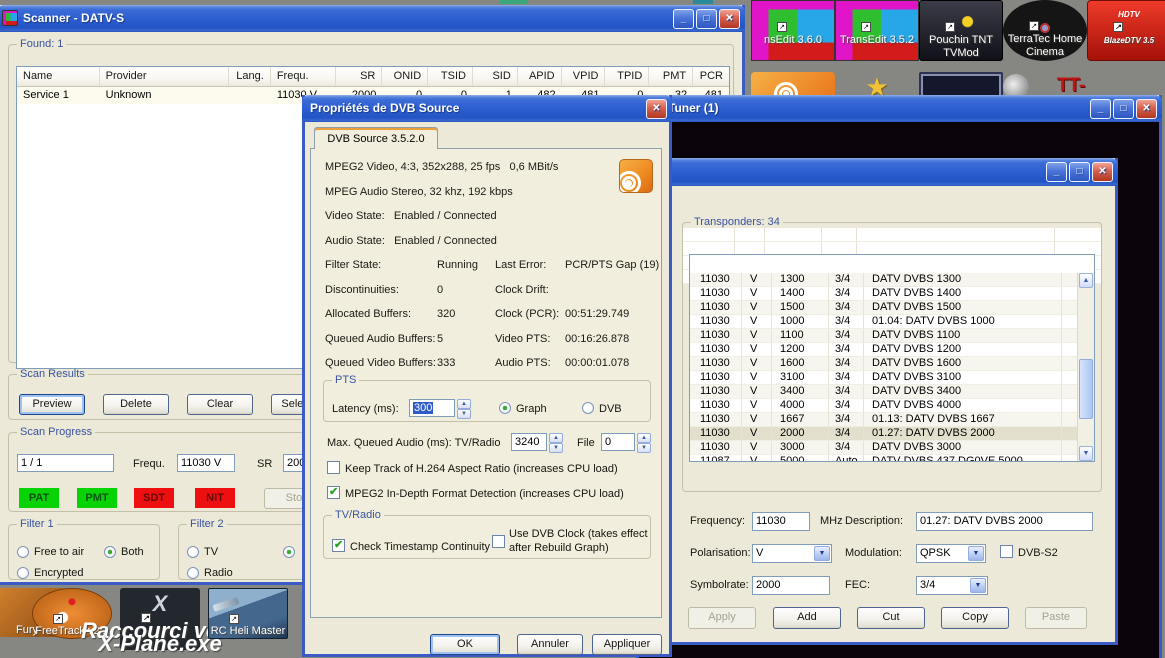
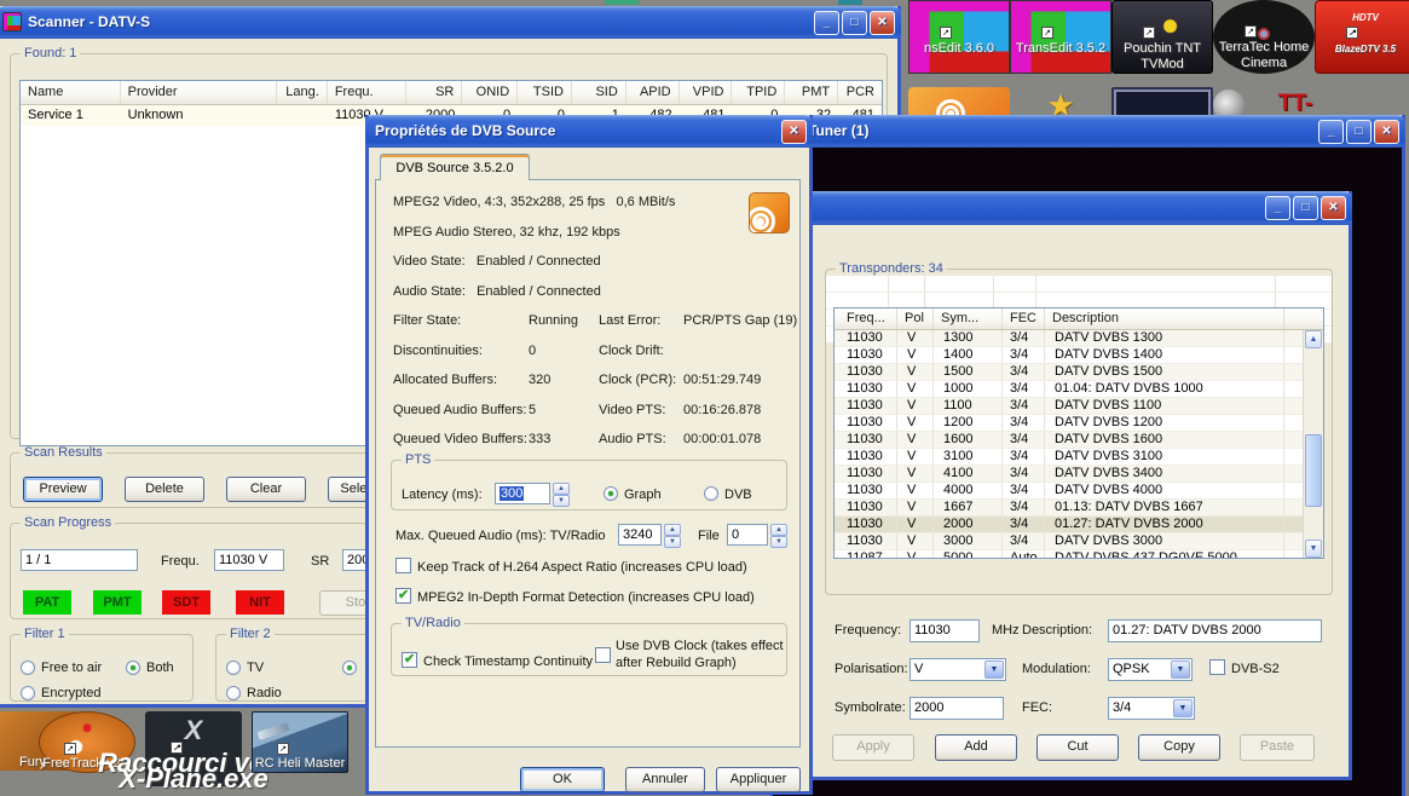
  nsEdit 3.6.0
  TransEdit 3.5.2
  Pouchin TNT
  TVMod
  TerraTec Home
  Cinema
  HDTV
  BlazeDTV 3.5
  ★
  TT-
  Fury
  FreeTrack v2.2
  X
  Raccourci v
  X-Plane.exe
  RC Heli Master
  Scanner - DATV-S
  _
  □
  ✕
  Found: 1
  Name
  Provider
  Lang.
  Frequ.
  SR
  ONID
  TSID
  SID
  APID
  VPID
  TPID
  PMT
  PCR
  Service 1
  Unknown
  Scan Results
  Preview
  Delete
  Clear
  Scan Progress
  1 / 1
  Frequ.
  11030 V
  SR
  PAT
  PMT
  SDT
  NIT
  Sto
  Filter 1
  Free to air
  Encrypted
  Both
  Filter 2
  TV
  Radio
  uner (1)
  _
  □
  ✕
  _
  □
  ✕
  Transponders: 34
+ Freq...
+ Pol
+ Sym...
+ FEC
+ Description
  11030
  V
  1300
  3/4
  DATV DVBS 1300
  11030
  V
  1400
  3/4
  DATV DVBS 1400
  11030
  V
  1500
  3/4
  DATV DVBS 1500
  11030
  V
  1000
  3/4
  01.04: DATV DVBS 1000
  11030
  V
  1100
  3/4
  DATV DVBS 1100
  11030
  V
  1200
  3/4
  DATV DVBS 1200
  11030
  V
  1600
  3/4
  DATV DVBS 1600
  11030
  V
  3100
  3/4
  DATV DVBS 3100
  11030
  V
- 3400
+ 4100
  3/4
  DATV DVBS 3400
  11030
  V
  4000
  3/4
  DATV DVBS 4000
  11030
  V
  1667
  3/4
  01.13: DATV DVBS 1667
  11030
  V
  2000
  3/4
  01.27: DATV DVBS 2000
  11030
  V
  3000
  3/4
  DATV DVBS 3000
  Frequency:
  11030
  MHz
  Description:
  01.27: DATV DVBS 2000
  Polarisation:
  V
  Modulation:
  QPSK
  DVB-S2
  Symbolrate:
  2000
  FEC:
  3/4
  Apply
  Add
  Cut
  Copy
  Paste
  Propriétés de DVB Source
  ✕
  DVB Source 3.5.2.0
  MPEG2 Video, 4:3, 352x288, 25 fps 0,6 MBit/s
  MPEG Audio Stereo, 32 khz, 192 kbps
  Video State: Enabled / Connected
  Audio State: Enabled / Connected
  Filter State:
  Running
  Last Error:
  PCR/PTS Gap (19)
  Discontinuities:
  0
  Clock Drift:
  Allocated Buffers:
  320
  Clock (PCR):
  00:51:29.749
  Queued Audio Buffers:
  5
  Video PTS:
  00:16:26.878
  Queued Video Buffers:
  333
  Audio PTS:
  00:00:01.078
  PTS
  Latency (ms):
  300
  Graph
  DVB
  Max. Queued Audio (ms): TV/Radio
  3240
  File
  0
  Keep Track of H.264 Aspect Ratio (increases CPU load)
  MPEG2 In-Depth Format Detection (increases CPU load)
  TV/Radio
  Check Timestamp Continuity
  Use DVB Clock (takes effect
  after Rebuild Graph)
  OK
  Annuler
  Appliquer
